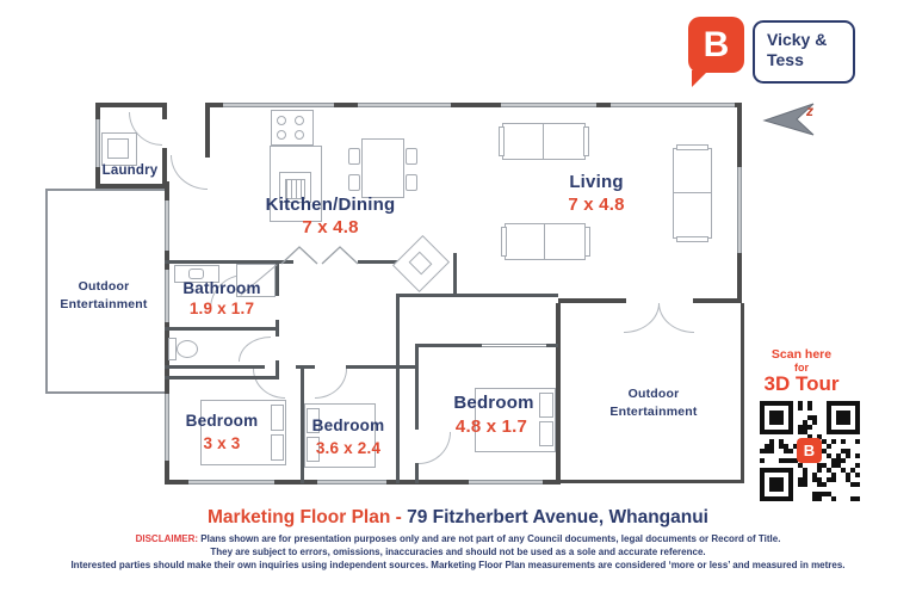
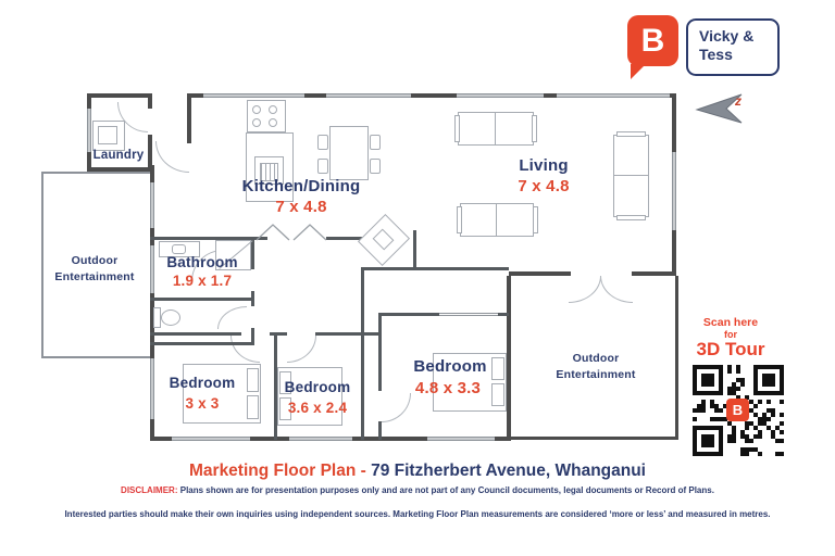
  B
  Vicky &
  Tess
  z
  Laundry
  Kitchen/Dining
  7 x 4.8
  Living
  7 x 4.8
  Bathroom
  1.9 x 1.7
  Bedroom
  3 x 3
  Bedroom
  3.6 x 2.4
  Bedroom
- 4.8 x 1.7
+ 4.8 x 3.3
  Outdoor
  Entertainment
  Outdoor
  Entertainment
  Scan here
  for
  3D Tour
  B
  Marketing Floor Plan - 79 Fitzherbert Avenue, Whanganui
- DISCLAIMER: Plans shown are for presentation purposes only and are not part of any Council documents, legal documents or Record of Title.
+ DISCLAIMER: Plans shown are for presentation purposes only and are not part of any Council documents, legal documents or Record of Plans.
- They are subject to errors, omissions, inaccuracies and should not be used as a sole and accurate reference.
  Interested parties should make their own inquiries using independent sources. Marketing Floor Plan measurements are considered ‘more or less’ and measured in metres.
